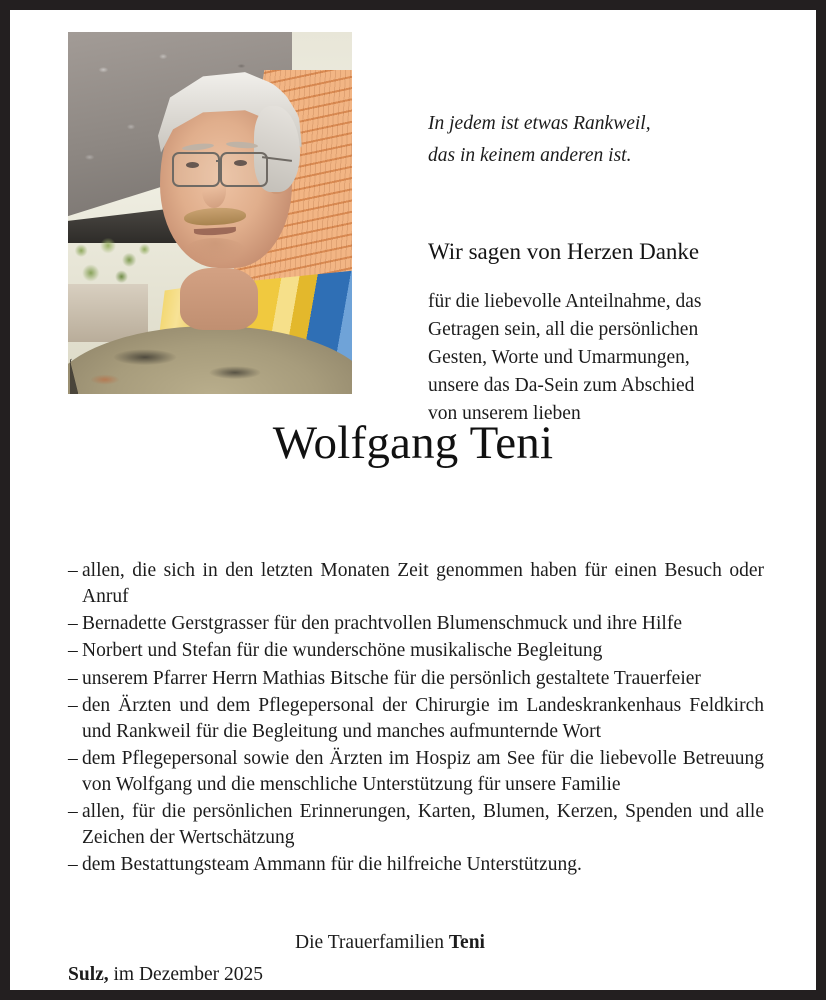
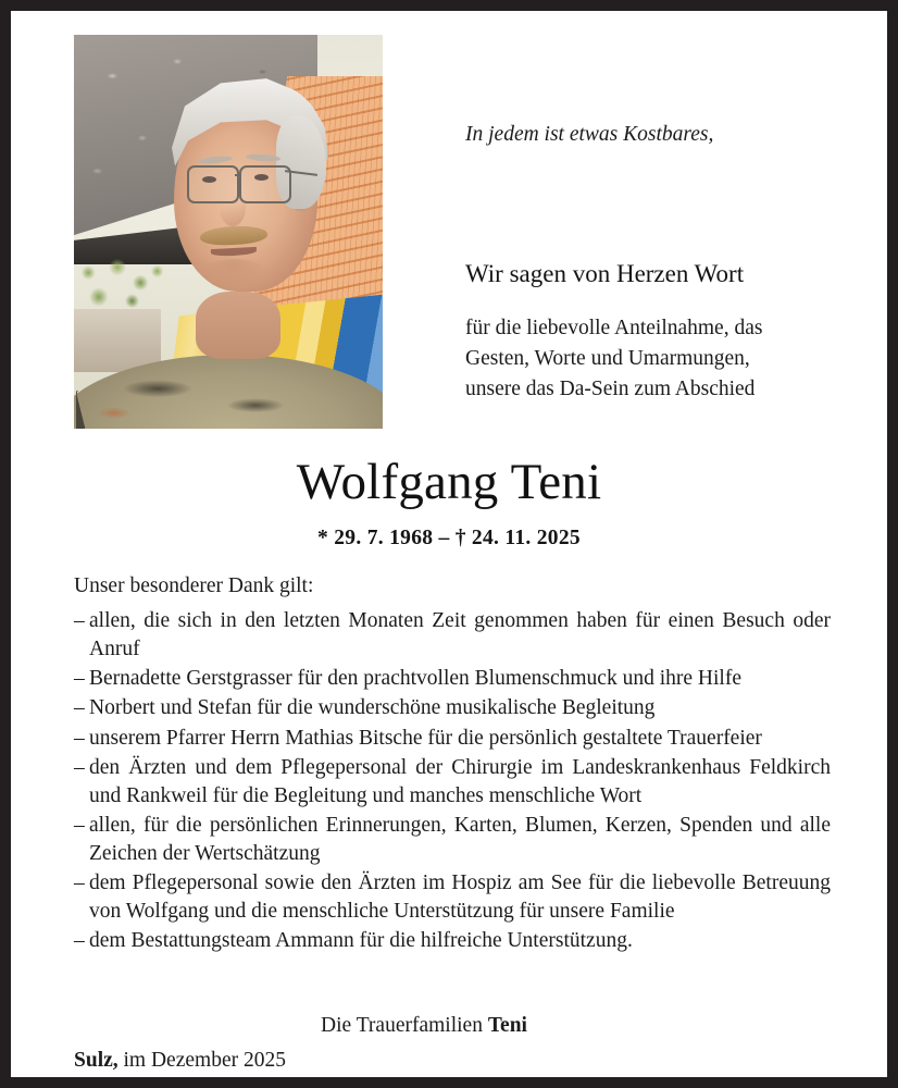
- In jedem ist etwas Rankweil,
+ In jedem ist etwas Kostbares,
- das in keinem anderen ist.
- Wir sagen von Herzen Danke
+ Wir sagen von Herzen Wort
  für die liebevolle Anteilnahme, das
- Getragen sein, all die persönlichen
  Gesten, Worte und Umarmungen,
  unsere das Da-Sein zum Abschied
- von unserem lieben
  Wolfgang Teni
+ * 29. 7. 1968 – † 24. 11. 2025
+ Unser besonderer Dank gilt:
  –
  allen, die sich in den letzten Monaten Zeit genommen haben für einen Besuch oder Anruf
  –
  Bernadette Gerstgrasser für den prachtvollen Blumenschmuck und ihre Hilfe
  –
  Norbert und Stefan für die wunderschöne musikalische Begleitung
  –
  unserem Pfarrer Herrn Mathias Bitsche für die persönlich gestaltete Trauerfeier
  –
- den Ärzten und dem Pflegepersonal der Chirurgie im Landeskrankenhaus Feldkirch und Rankweil für die Begleitung und manches aufmunternde Wort
+ den Ärzten und dem Pflegepersonal der Chirurgie im Landeskrankenhaus Feldkirch und Rankweil für die Begleitung und manches menschliche Wort
  –
- dem Pflegepersonal sowie den Ärzten im Hospiz am See für die liebevolle Betreuung von Wolfgang und die menschliche Unterstützung für unsere Familie
+ allen, für die persönlichen Erinnerungen, Karten, Blumen, Kerzen, Spenden und alle Zeichen der Wertschätzung
  –
- allen, für die persönlichen Erinnerungen, Karten, Blumen, Kerzen, Spenden und alle Zeichen der Wertschätzung
+ dem Pflegepersonal sowie den Ärzten im Hospiz am See für die liebevolle Betreuung von Wolfgang und die menschliche Unterstützung für unsere Familie
  –
  dem Bestattungsteam Ammann für die hilfreiche Unterstützung.
  Die Trauerfamilien Teni
  Sulz, im Dezember 2025
